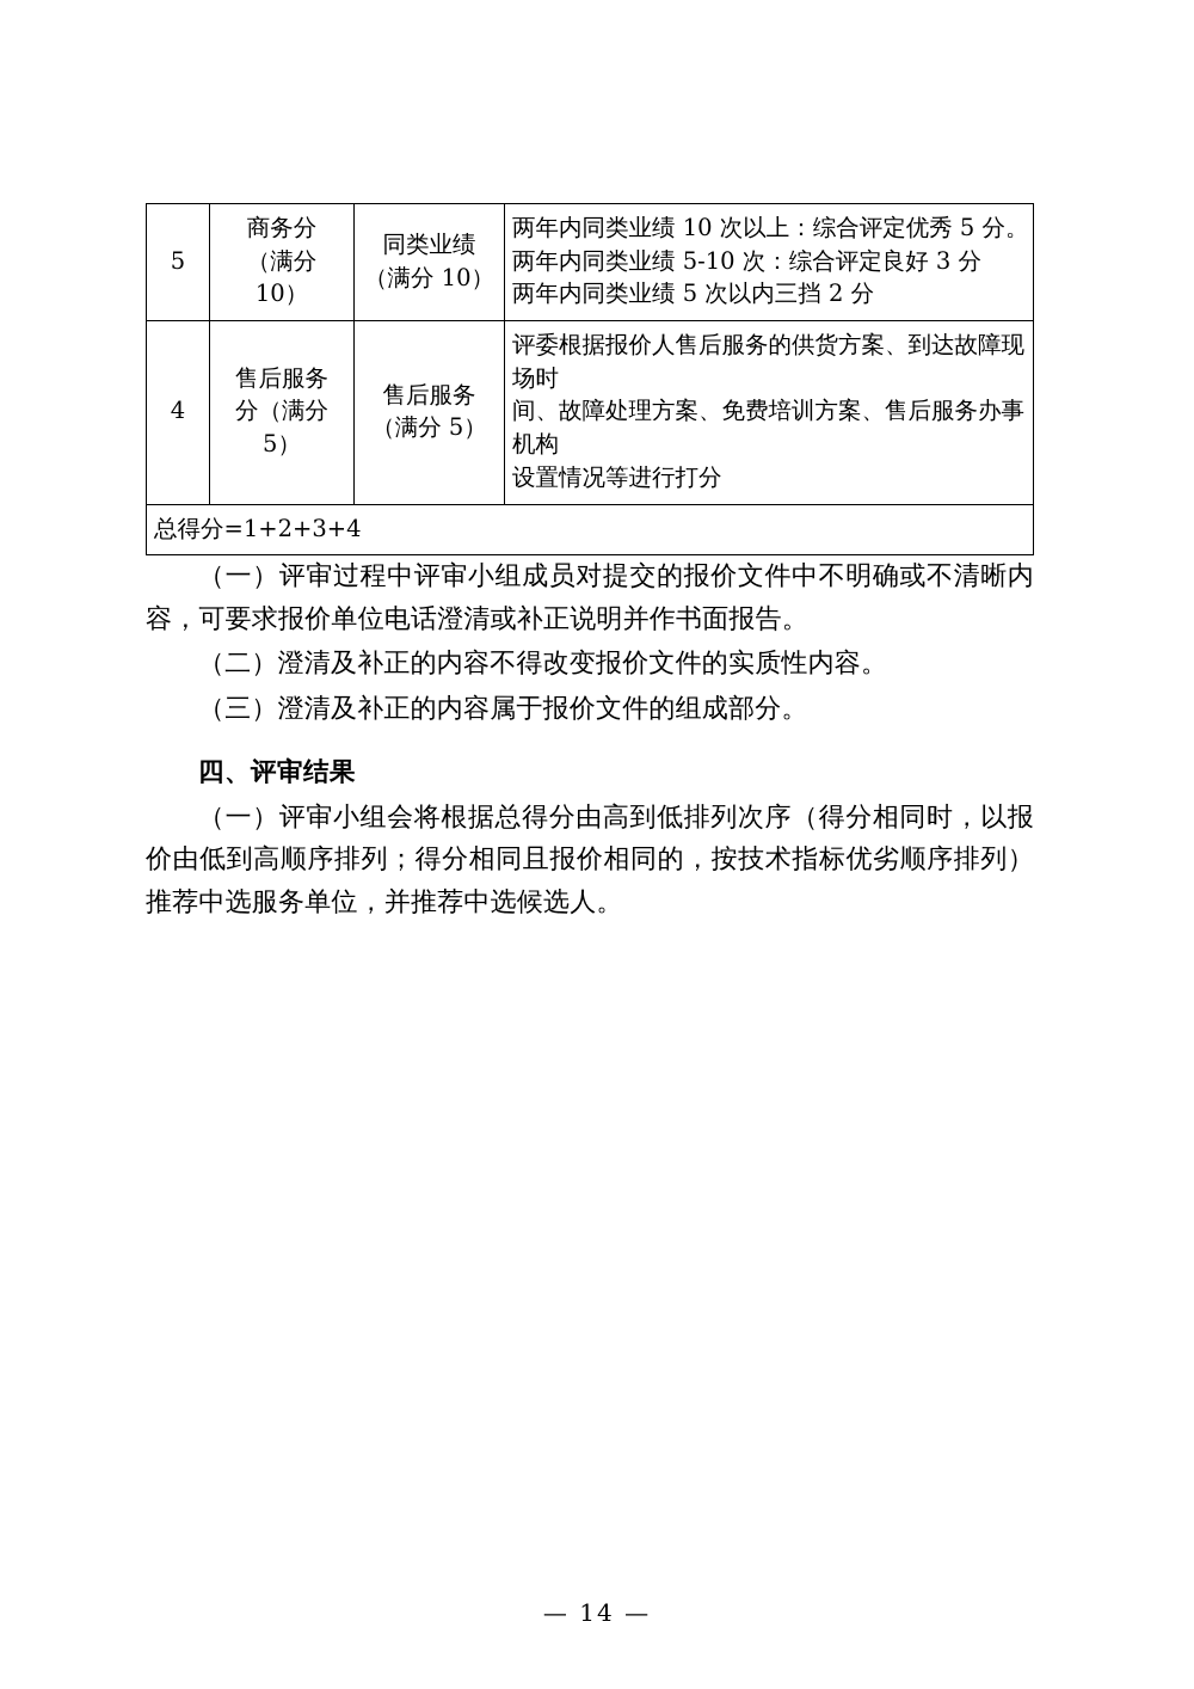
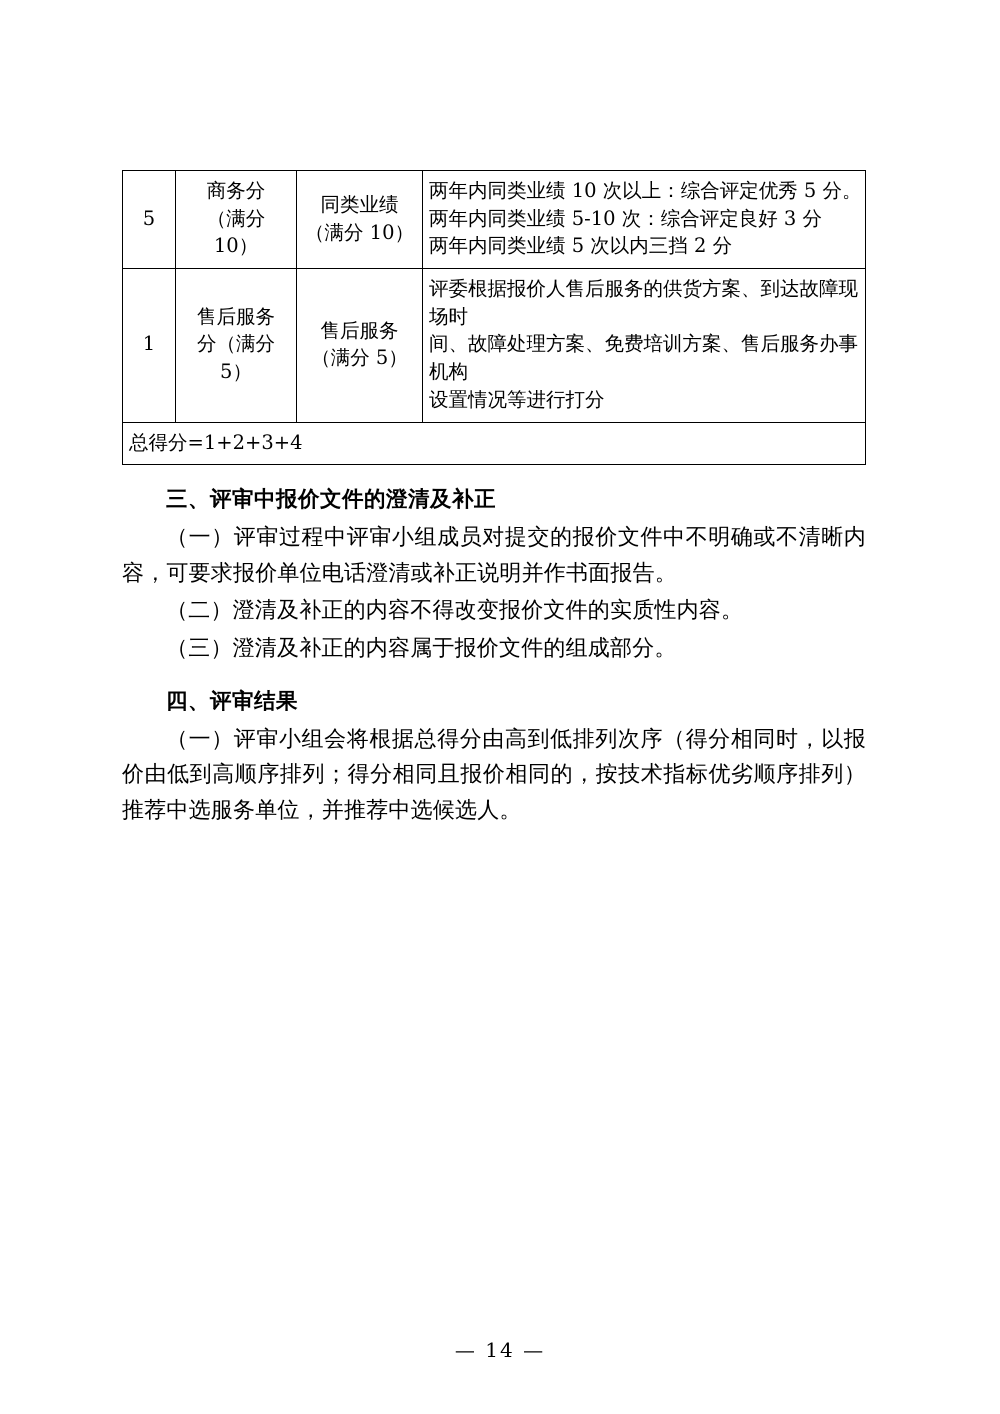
  5	商务分 （满分 10）	同类业绩 （满分 10）	两年内同类业绩 10 次以上：综合评定优秀 5 分。 两年内同类业绩 5-10 次：综合评定良好 3 分 两年内同类业绩 5 次以内三挡 2 分
- 4	售后服务 分（满分 5）	售后服务 （满分 5）	评委根据报价人售后服务的供货方案、到达故障现场时 间、故障处理方案、免费培训方案、售后服务办事机构 设置情况等进行打分
+ 1	售后服务 分（满分 5）	售后服务 （满分 5）	评委根据报价人售后服务的供货方案、到达故障现场时 间、故障处理方案、免费培训方案、售后服务办事机构 设置情况等进行打分
  总得分=1+2+3+4
+ 三、评审中报价文件的澄清及补正
  （一）评审过程中评审小组成员对提交的报价文件中不明确或不清晰内容，可要求报价单位电话澄清或补正说明并作书面报告。
  （二）澄清及补正的内容不得改变报价文件的实质性内容。
  （三）澄清及补正的内容属于报价文件的组成部分。
  四、评审结果
  （一）评审小组会将根据总得分由高到低排列次序（得分相同时，以报价由低到高顺序排列；得分相同且报价相同的，按技术指标优劣顺序排列）推荐中选服务单位，并推荐中选候选人。
  — 14 —
